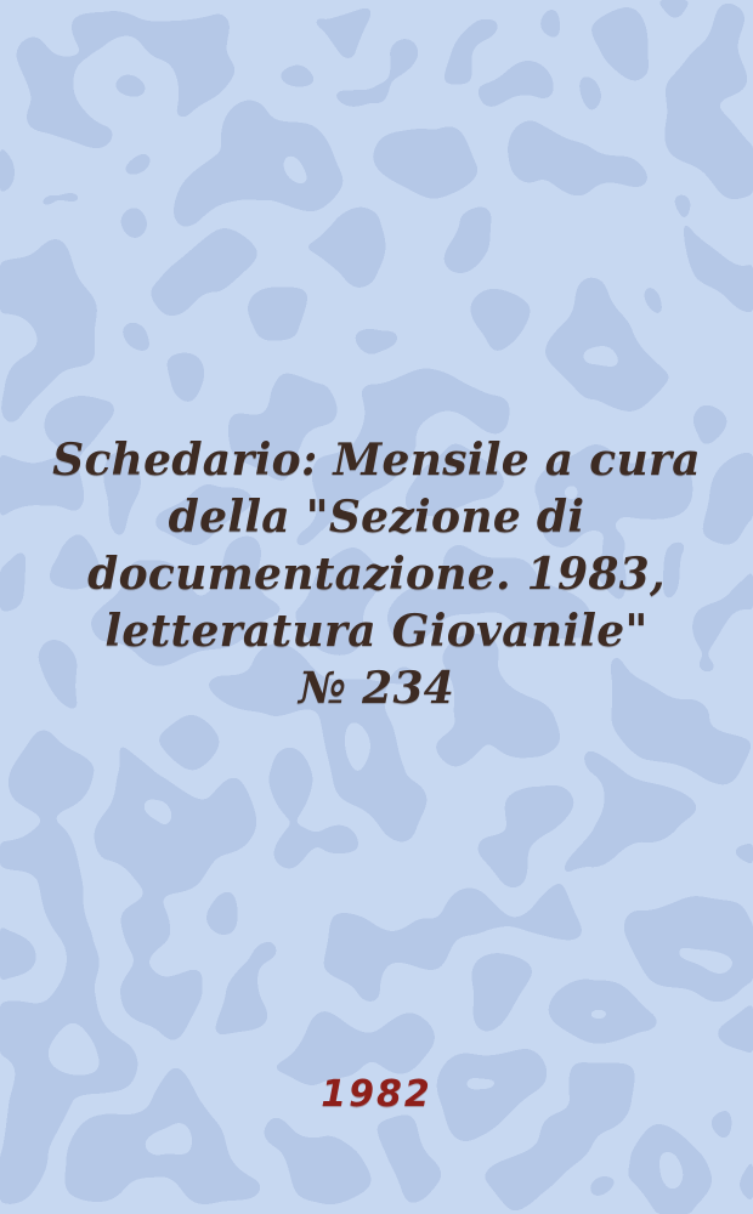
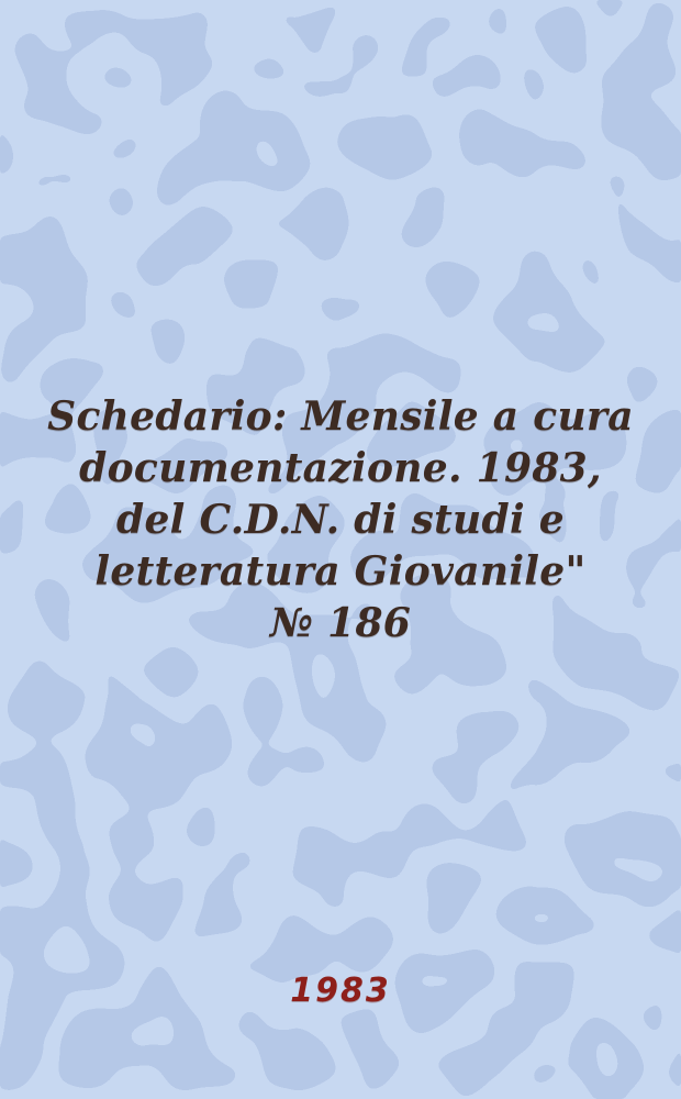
  Schedario: Mensile a cura
- della "Sezione di
  documentazione. 1983,
+ del C.D.N. di studi e
  letteratura Giovanile"
- № 234
+ № 186
- 1982
+ 1983
